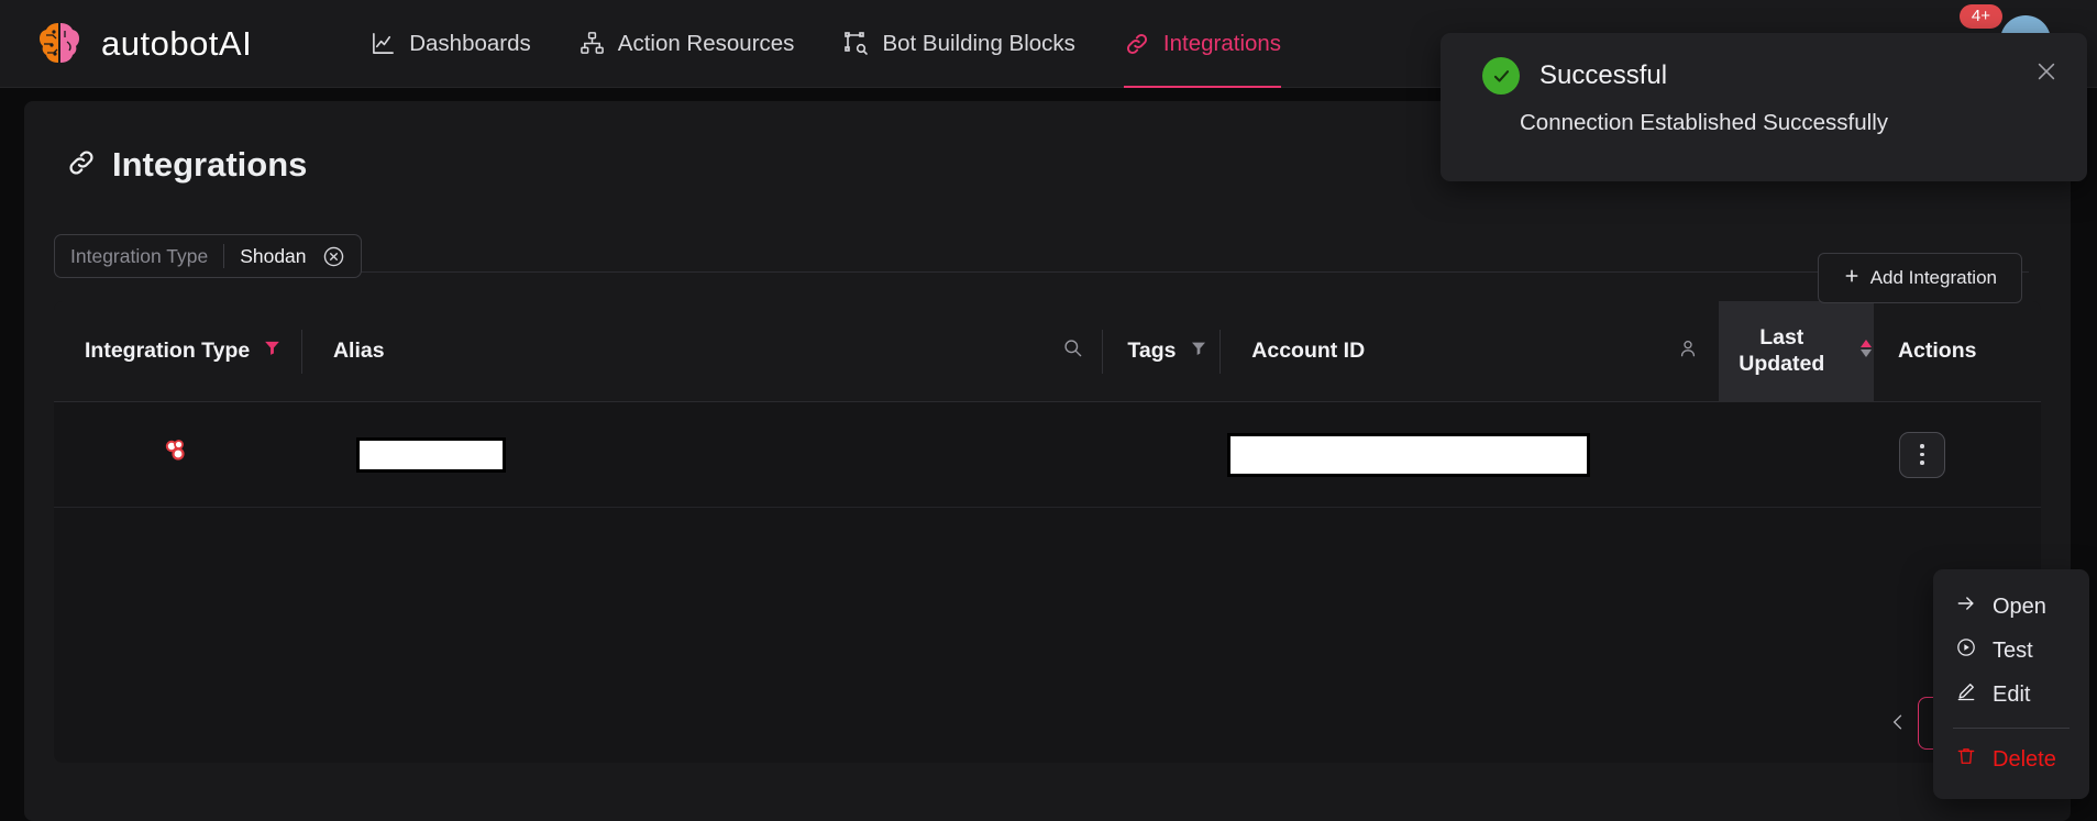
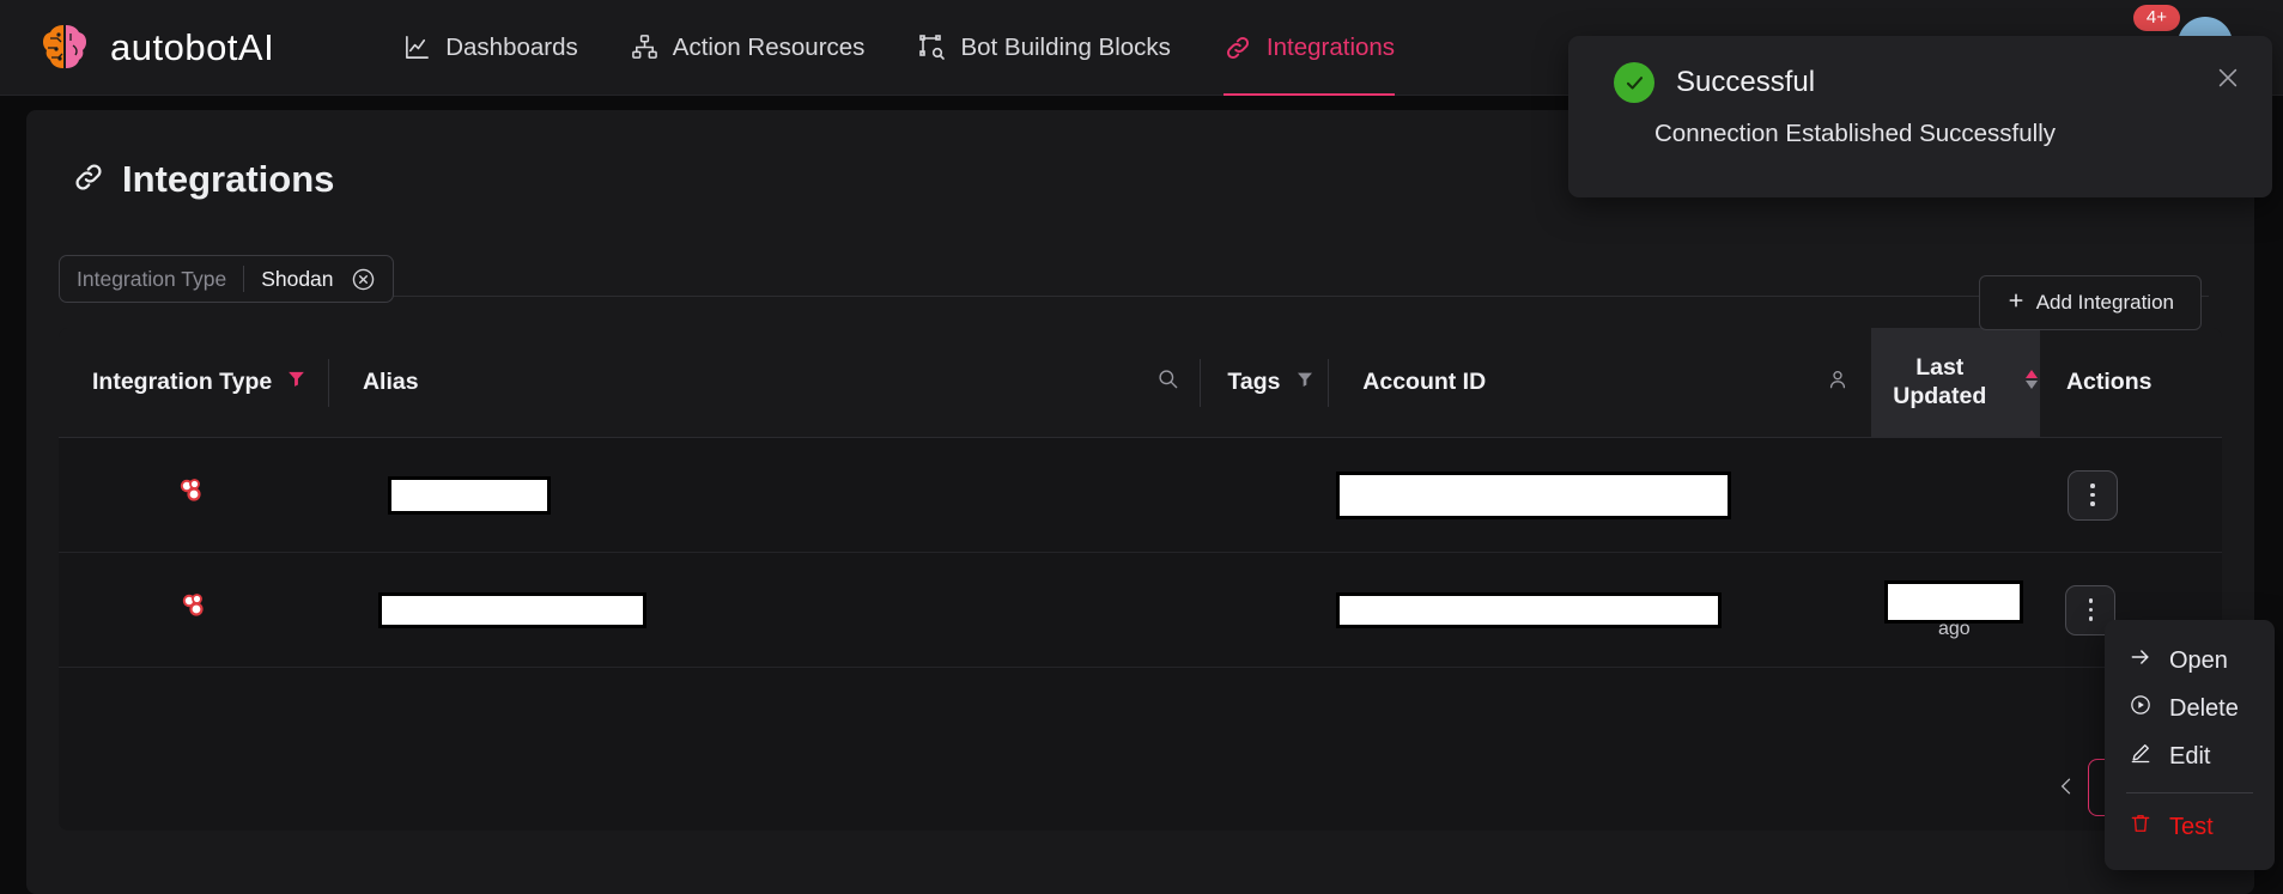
  autobotAI
  Dashboards
  Action Resources
  Bot Building Blocks
  Integrations
  4+
  Integrations
  Add Integration
  Integration Type
  Shodan
  Integration Type
  Alias
  Tags
  Account ID
  Last Updated
  Actions
+ ago
  Open
- Test
+ Delete
  Edit
- Delete
+ Test
  Successful
  Connection Established Successfully
